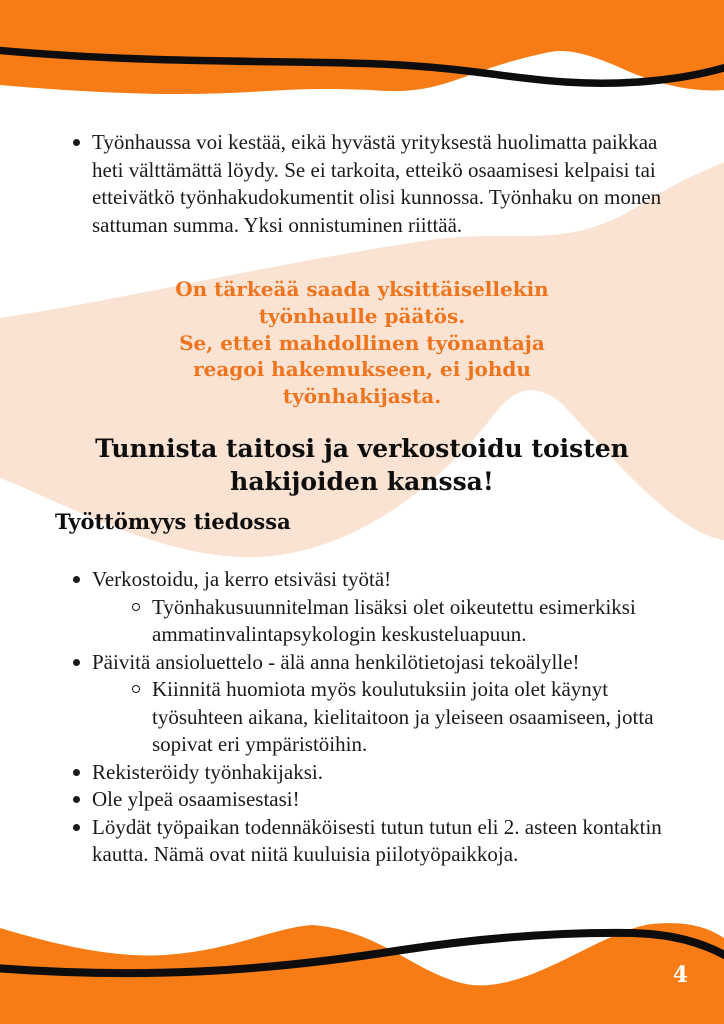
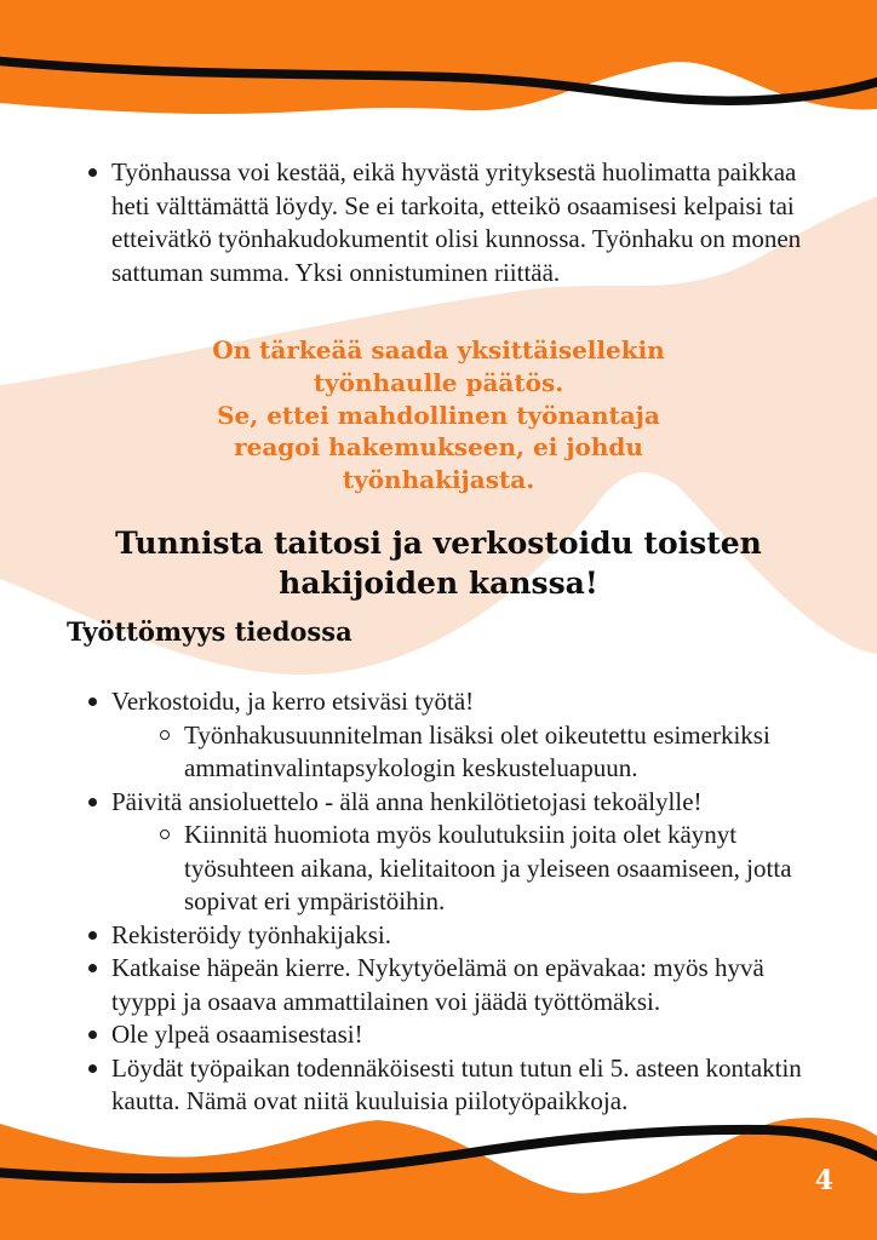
  Työnhaussa voi kestää, eikä hyvästä yrityksestä huolimatta paikkaa heti välttämättä löydy. Se ei tarkoita, etteikö osaamisesi kelpaisi tai etteivätkö työnhakudokumentit olisi kunnossa. Työnhaku on monen sattuman summa. Yksi onnistuminen riittää.
  On tärkeää saada yksittäisellekin
  työnhaulle päätös.
  Se, ettei mahdollinen työnantaja
  reagoi hakemukseen, ei johdu
  työnhakijasta.
  Tunnista taitosi ja verkostoidu toisten
  hakijoiden kanssa!
  Työttömyys tiedossa
  Verkostoidu, ja kerro etsiväsi työtä!
  Työnhakusuunnitelman lisäksi olet oikeutettu esimerkiksi ammatinvalintapsykologin keskusteluapuun.
  Päivitä ansioluettelo - älä anna henkilötietojasi tekoälylle!
  Kiinnitä huomiota myös koulutuksiin joita olet käynyt työsuhteen aikana, kielitaitoon ja yleiseen osaamiseen, jotta sopivat eri ympäristöihin.
  Rekisteröidy työnhakijaksi.
+ Katkaise häpeän kierre. Nykytyöelämä on epävakaa: myös hyvä tyyppi ja osaava ammattilainen voi jäädä työttömäksi.
  Ole ylpeä osaamisestasi!
- Löydät työpaikan todennäköisesti tutun tutun eli 2. asteen kontaktin kautta. Nämä ovat niitä kuuluisia piilotyöpaikkoja.
+ Löydät työpaikan todennäköisesti tutun tutun eli 5. asteen kontaktin kautta. Nämä ovat niitä kuuluisia piilotyöpaikkoja.
  4
